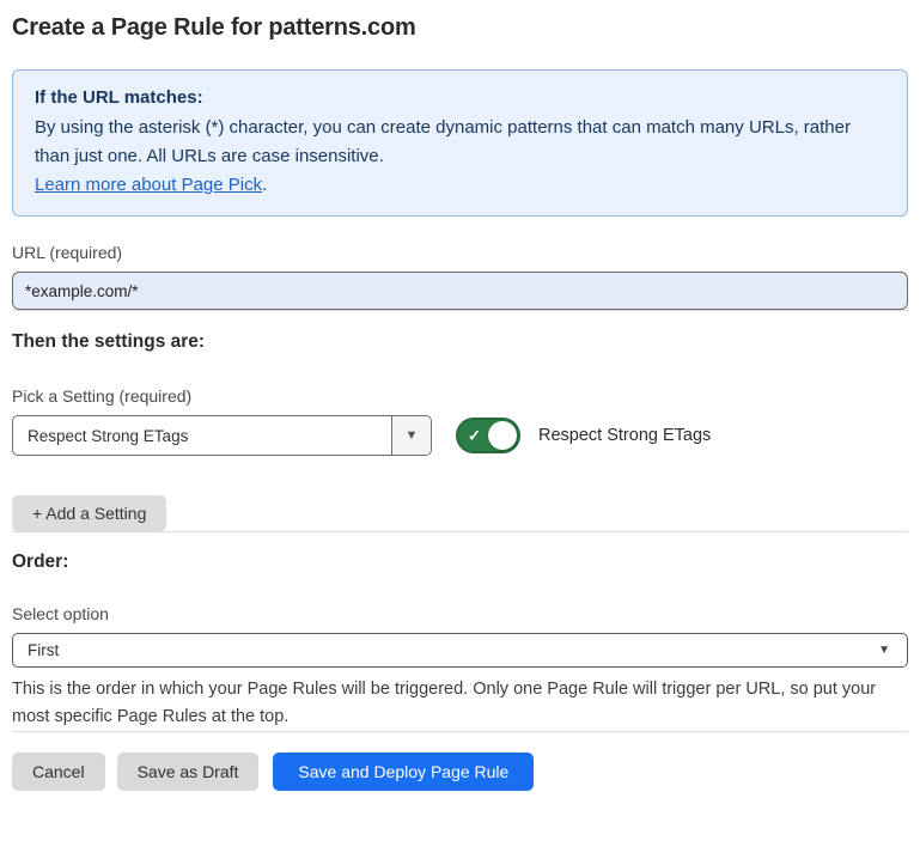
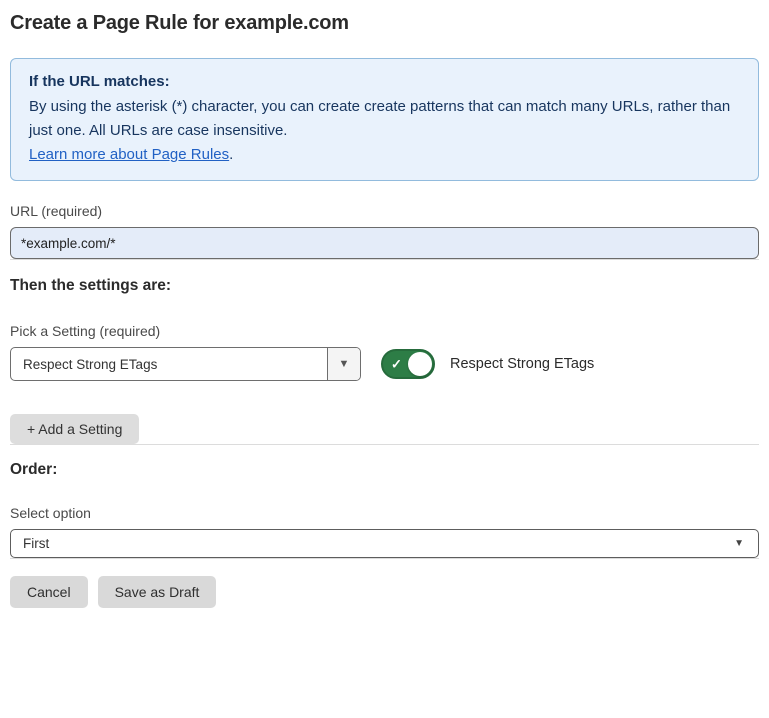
- Create a Page Rule for patterns.com
+ Create a Page Rule for example.com
  If the URL matches:
- By using the asterisk (*) character, you can create dynamic patterns that can match many URLs, rather than just one. All URLs are case insensitive.
+ By using the asterisk (*) character, you can create create patterns that can match many URLs, rather than just one. All URLs are case insensitive.
- Learn more about Page Pick.
+ Learn more about Page Rules.
  URL (required)
  *example.com/*
  Then the settings are:
  Pick a Setting (required)
  Respect Strong ETags
  ▼
  ✓
  Respect Strong ETags
  + Add a Setting
  Order:
  Select option
  First
  ▼
- This is the order in which your Page Rules will be triggered. Only one Page Rule will trigger per URL, so put your most specific Page Rules at the top.
  Cancel
  Save as Draft
- Save and Deploy Page Rule
